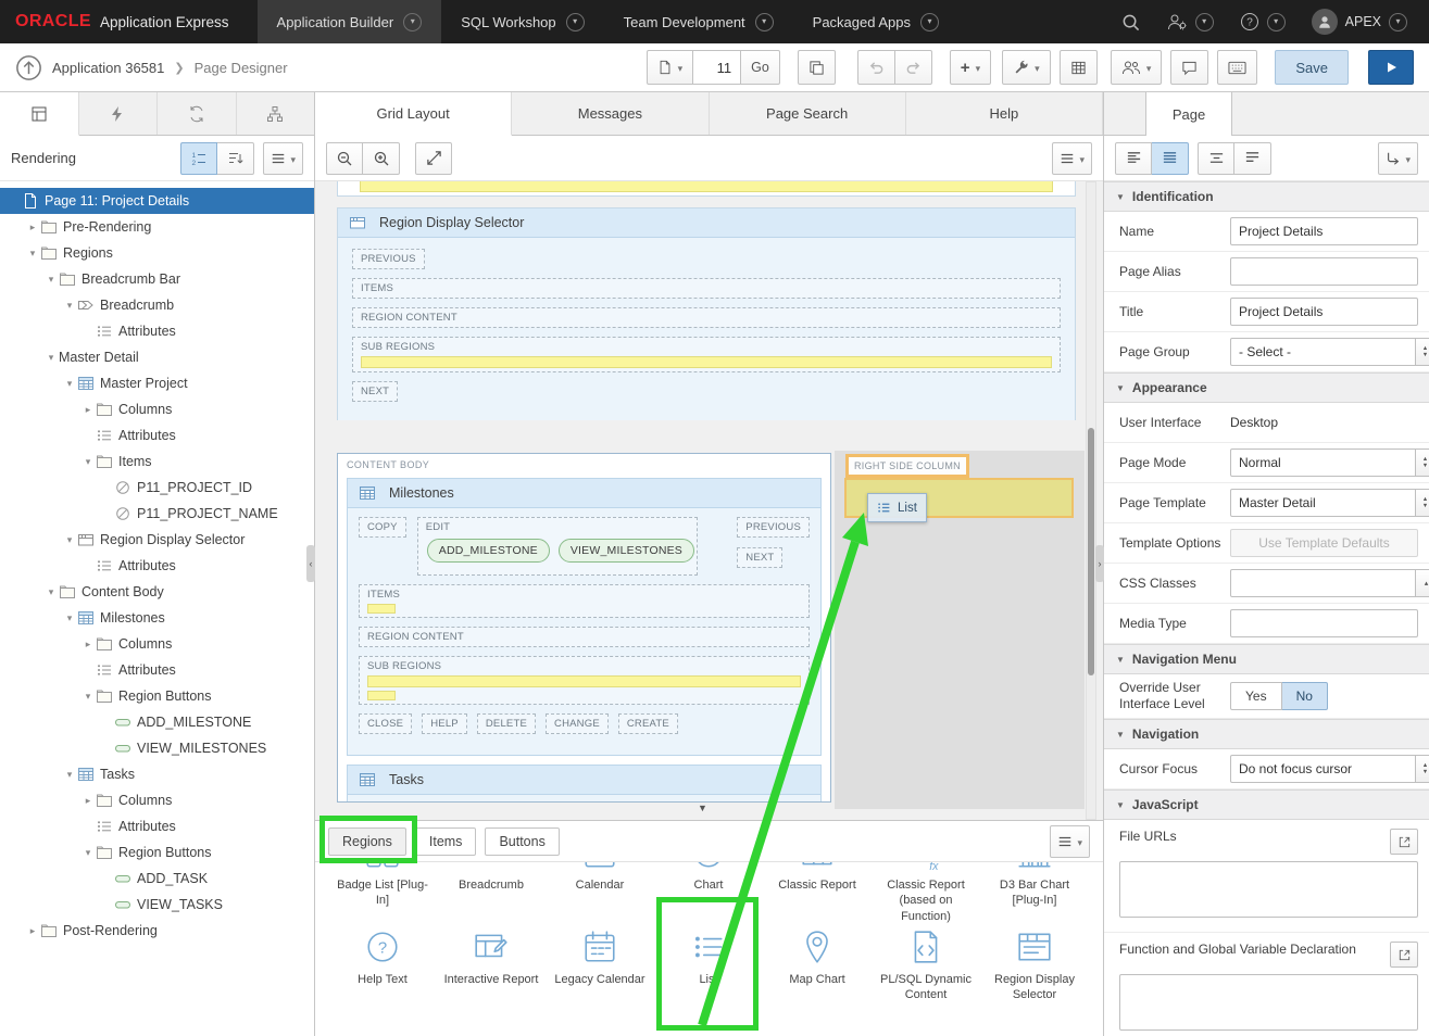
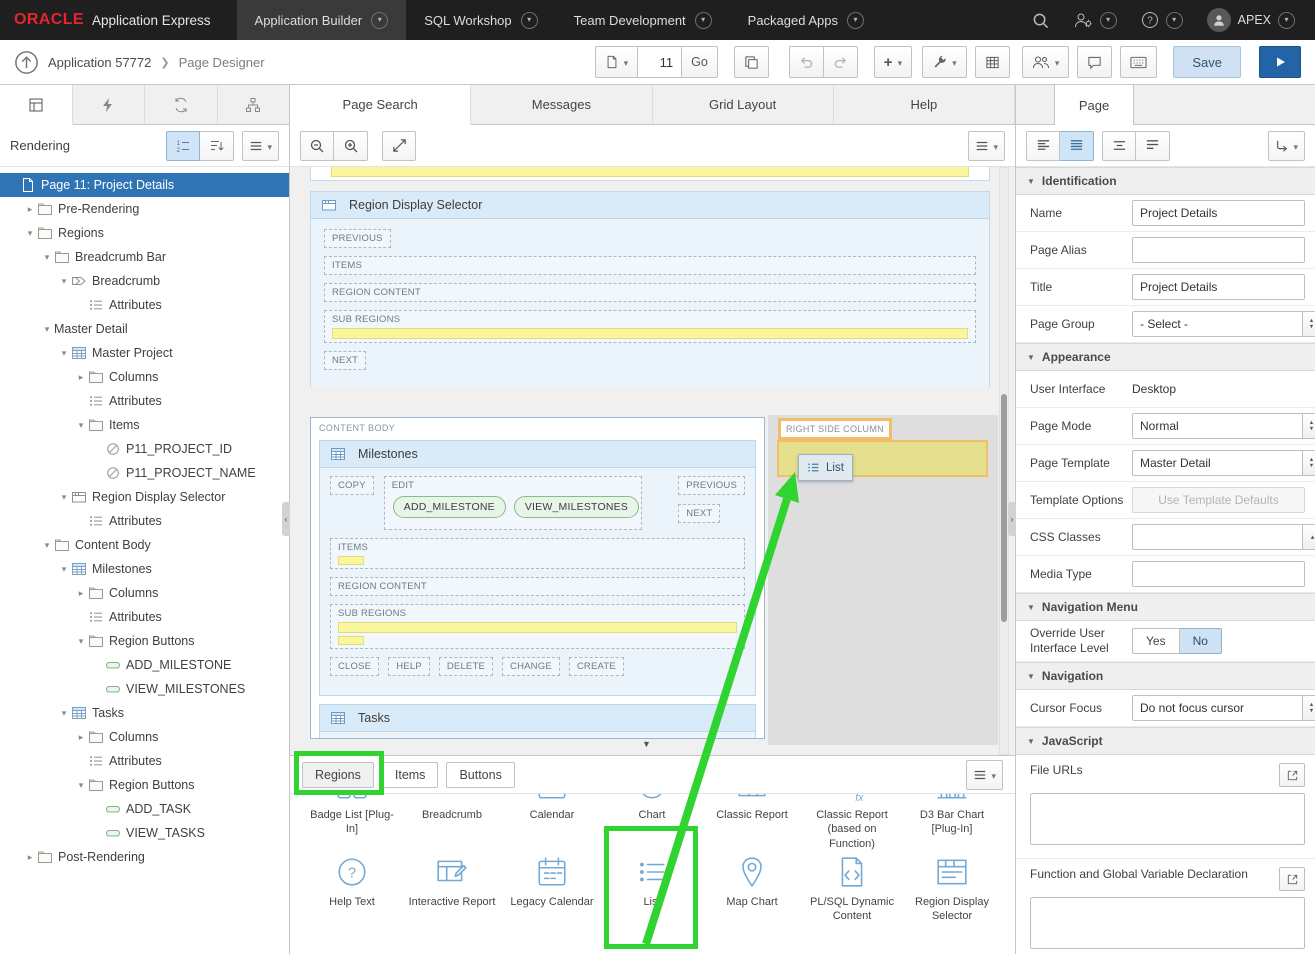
  ORACLE
  Application Express
  Application Builder
  SQL Workshop
  Team Development
  Packaged Apps
  ?
  APEX
- Application 36581
+ Application 57772
  ❯
  Page Designer
  11
  Go
  +
  Save
  Rendering
  Page 11: Project Details
  ▸
  Pre-Rendering
  ▾
  Regions
  ▾
  Breadcrumb Bar
  ▾
  Breadcrumb
  Attributes
  ▾
  Master Detail
  ▾
  Master Project
  ▸
  Columns
  Attributes
  ▾
  Items
  P11_PROJECT_ID
  P11_PROJECT_NAME
  ▾
  Region Display Selector
  Attributes
  ▾
  Content Body
  ▾
  Milestones
  ▸
  Columns
  Attributes
  ▾
  Region Buttons
  ADD_MILESTONE
  VIEW_MILESTONES
  ▾
  Tasks
  ▸
  Columns
  Attributes
  ▾
  Region Buttons
  ADD_TASK
  VIEW_TASKS
  ▸
  Post-Rendering
- Grid Layout
+ Page Search
  Messages
- Page Search
+ Grid Layout
  Help
  Region Display Selector
  PREVIOUS
  ITEMS
  REGION CONTENT
  SUB REGIONS
  NEXT
  CONTENT BODY
  Milestones
  COPY
  EDIT
  ADD_MILESTONE
  VIEW_MILESTONES
  PREVIOUS
  NEXT
  ITEMS
  REGION CONTENT
  SUB REGIONS
  CLOSE
  HELP
  DELETE
  CHANGE
  CREATE
  Tasks
  RIGHT SIDE COLUMN
  List
  Regions
  Items
  Buttons
  Badge List [Plug-In]
  Breadcrumb
  Calendar
  Chart
  Classic Report
  fx
  Classic Report (based on Function)
  D3 Bar Chart [Plug-In]
  ?
  Help Text
  Interactive Report
  Legacy Calendar
  Lis
  Map Chart
  PL/SQL Dynamic Content
  Region Display Selector
  Page
  ▼
  Identification
  Name
  Project Details
  Page Alias
  Title
  Project Details
  Page Group
  - Select -
  ▼
  Appearance
  User Interface
  Desktop
  Page Mode
  Normal
  Page Template
  Master Detail
  Template Options
  Use Template Defaults
  CSS Classes
  Media Type
  ▼
  Navigation Menu
  Override User Interface Level
  Yes
  No
  ▼
  Navigation
  Cursor Focus
  Do not focus cursor
  ▼
  JavaScript
  File URLs
  Function and Global Variable Declaration
  ‹
  ›
